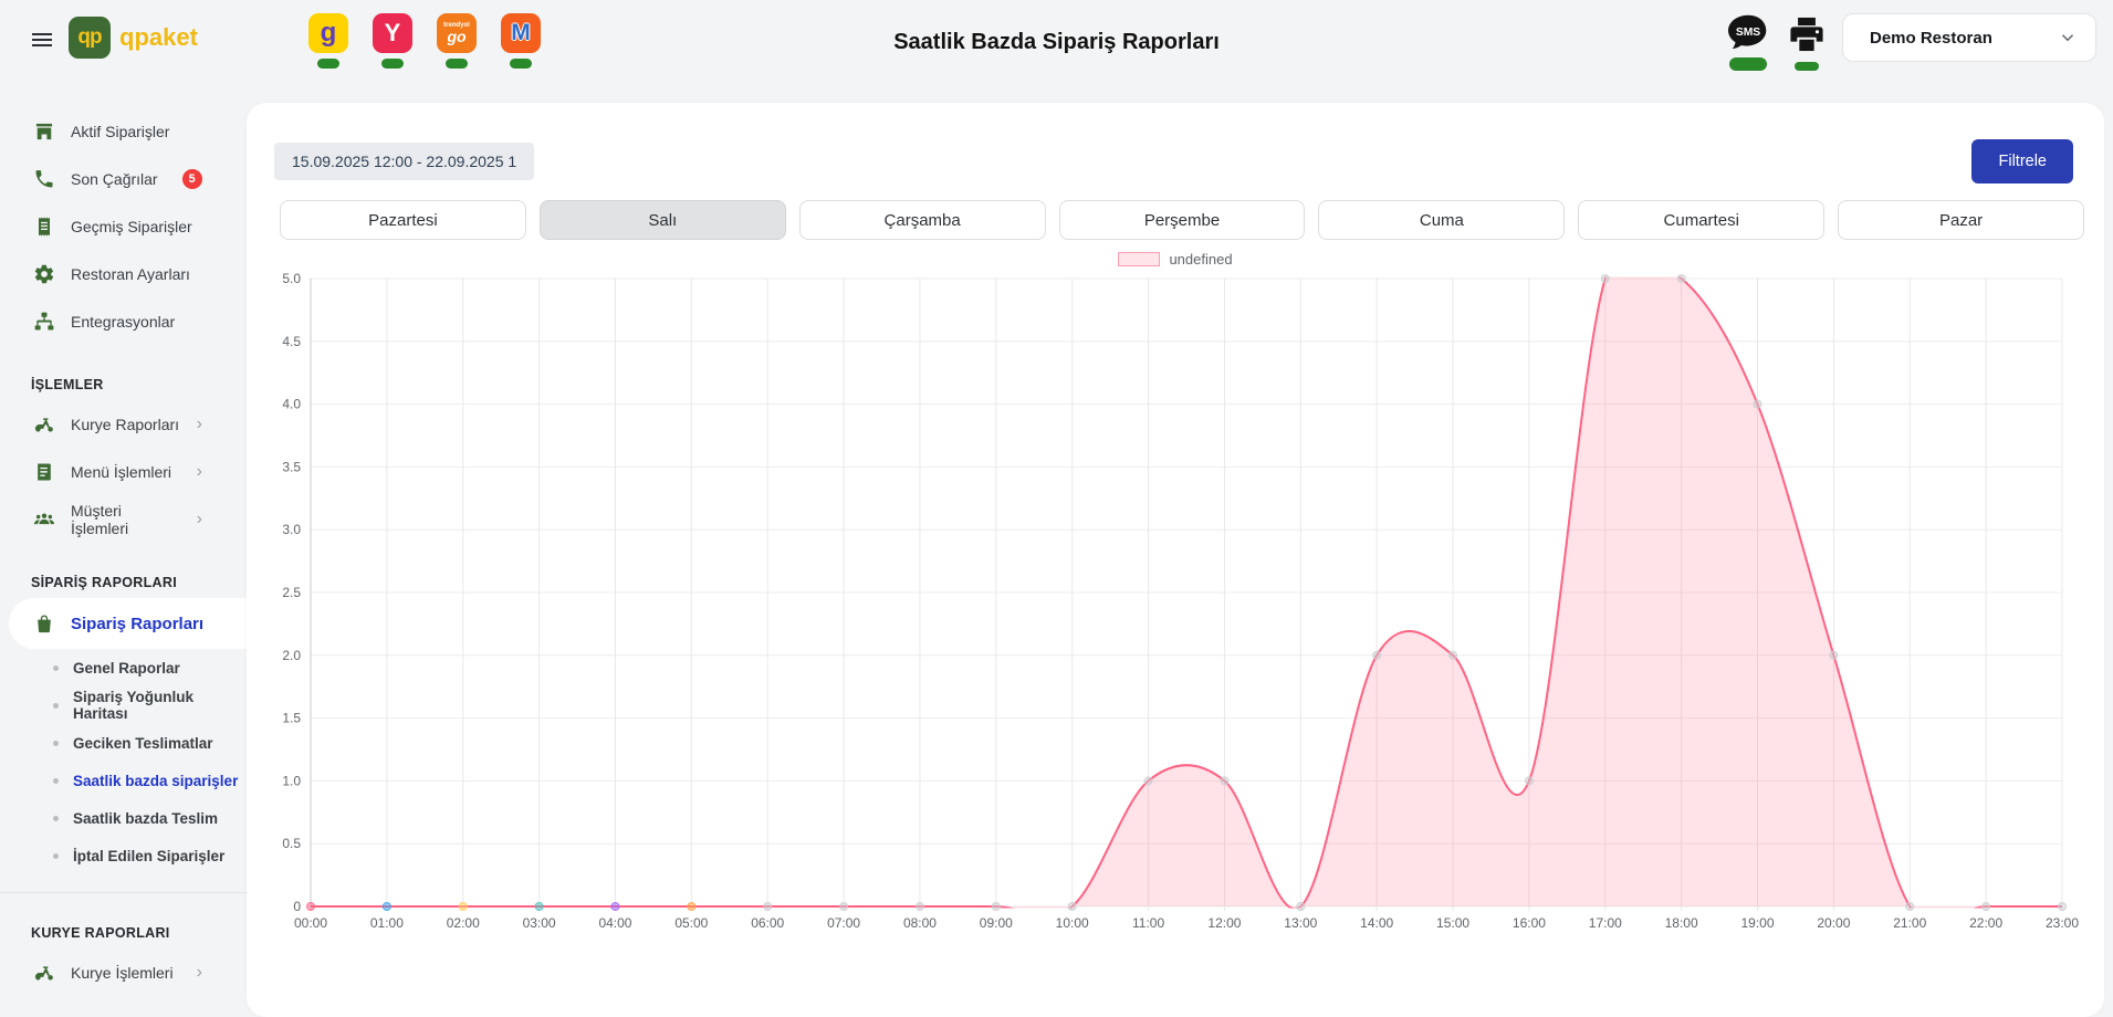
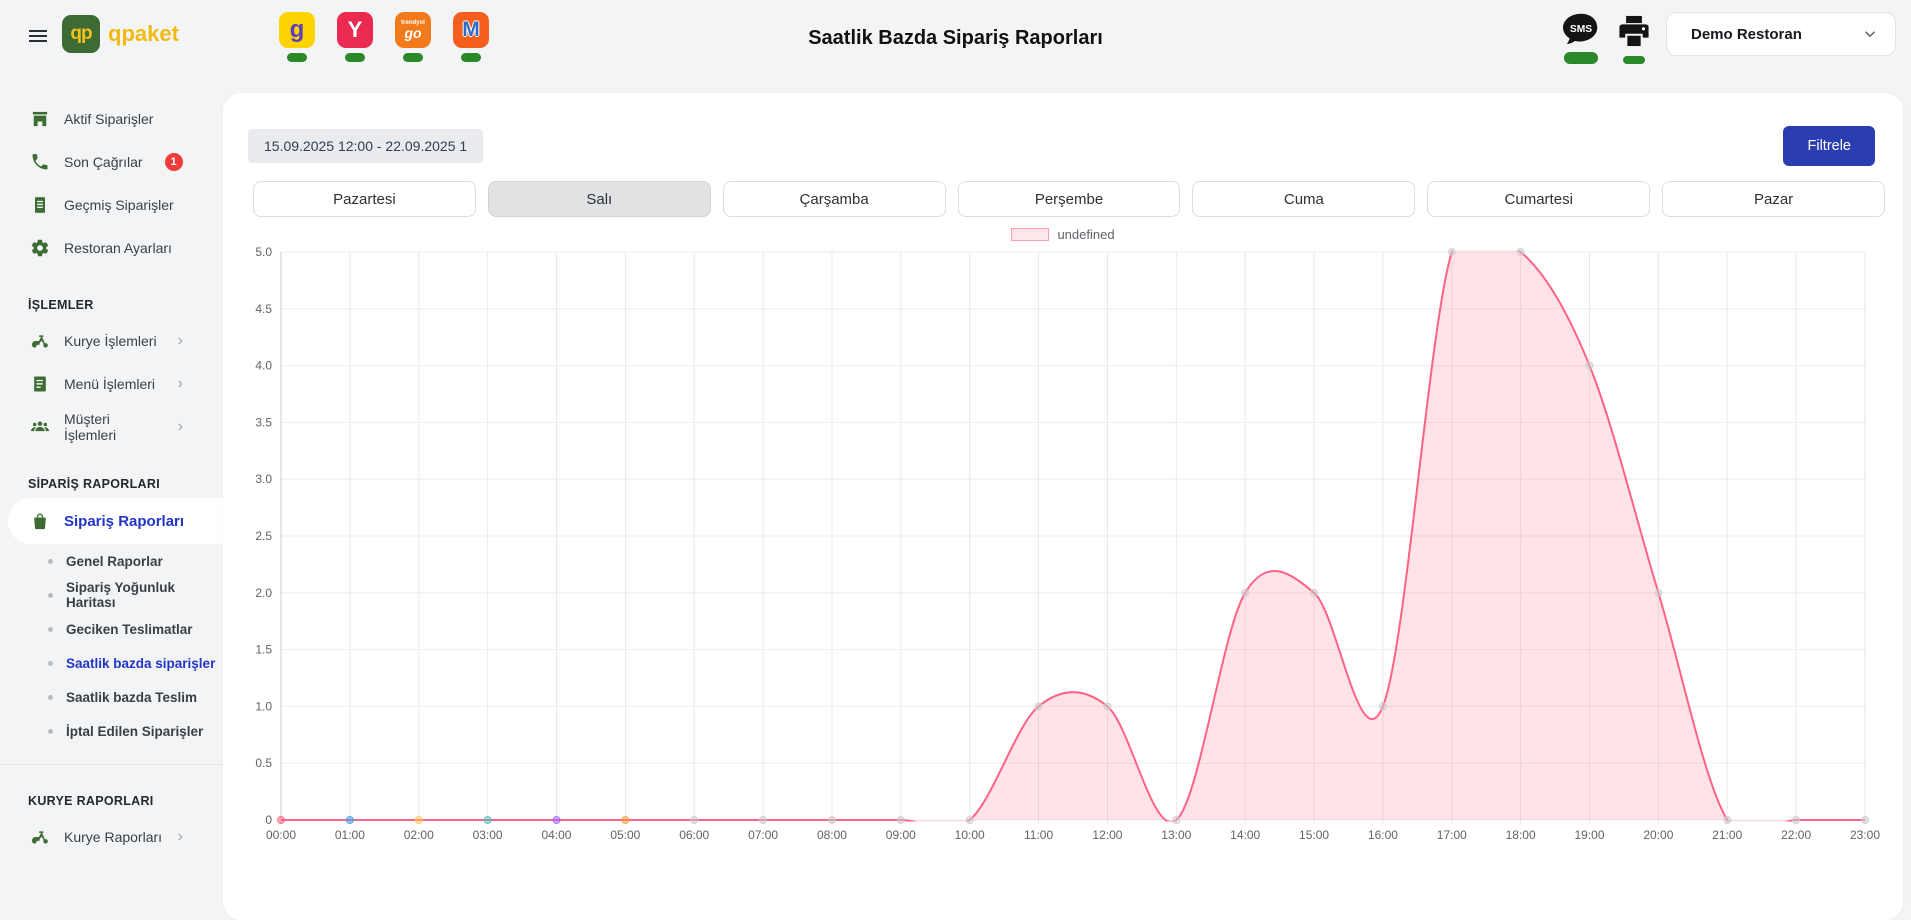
  qp
  qpaket
  g
  Y
  go
  M
  Saatlik Bazda Sipariş Raporları
  SMS
  Demo Restoran
  Aktif Siparişler
  Son Çağrılar
- 5
+ 1
  Geçmiş Siparişler
  Restoran Ayarları
- Entegrasyonlar
  İŞLEMLER
- Kurye Raporları
+ Kurye İşlemleri
  ›
  Menü İşlemleri
  ›
  Müşteri İşlemleri
  ›
  SİPARİŞ RAPORLARI
  Sipariş Raporları
  Genel Raporlar
  Sipariş Yoğunluk Haritası
  Geciken Teslimatlar
  Saatlik bazda siparişler
  Saatlik bazda Teslim
  İptal Edilen Siparişler
  KURYE RAPORLARI
- Kurye İşlemleri
+ Kurye Raporları
  ›
  15.09.2025 12:00 - 22.09.2025 1
  Filtrele
  Pazartesi
  Salı
  Çarşamba
  Perşembe
  Cuma
  Cumartesi
  Pazar
  undefined
  0
  0.5
  1.0
  1.5
  2.0
  2.5
  3.0
  3.5
  4.0
  4.5
  5.0
  00:00
  01:00
  02:00
  03:00
  04:00
  05:00
  06:00
  07:00
  08:00
  09:00
  10:00
  11:00
  12:00
  13:00
  14:00
  15:00
  16:00
  17:00
  18:00
  19:00
  20:00
  21:00
  22:00
  23:00
